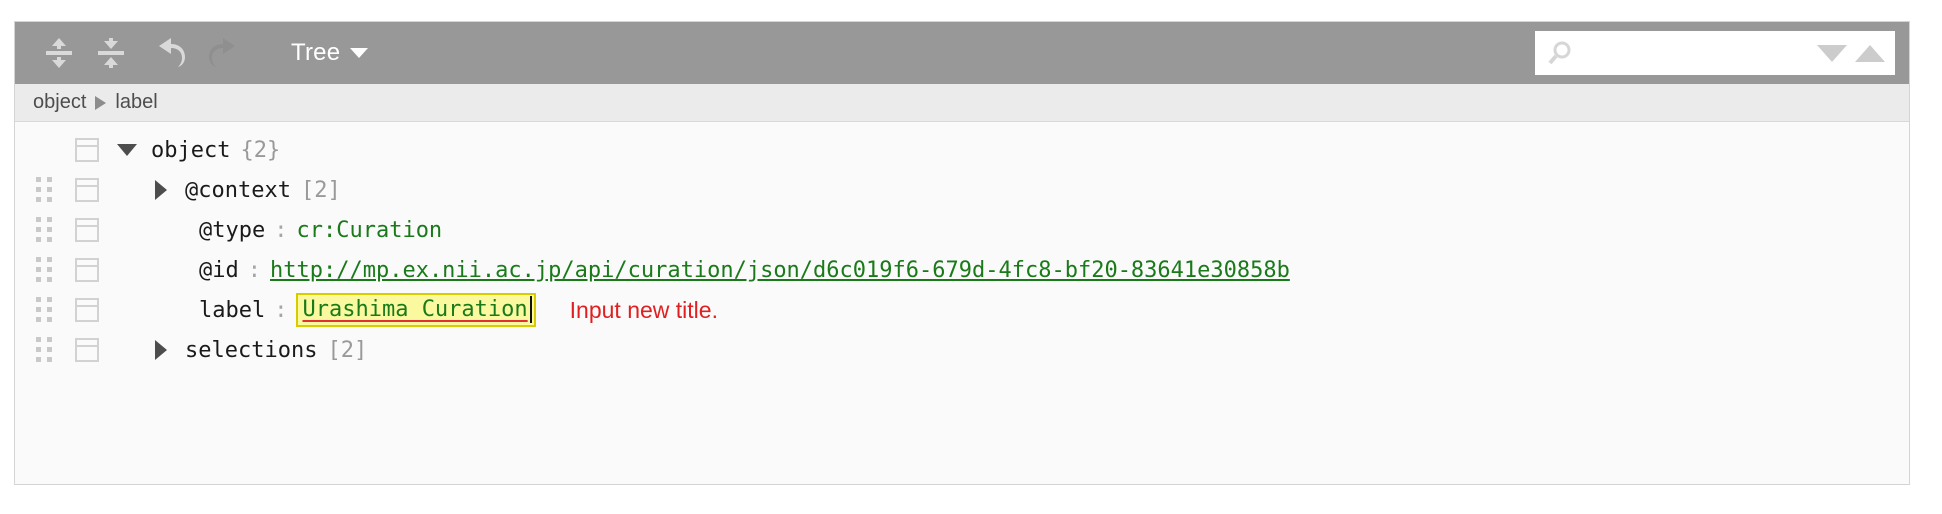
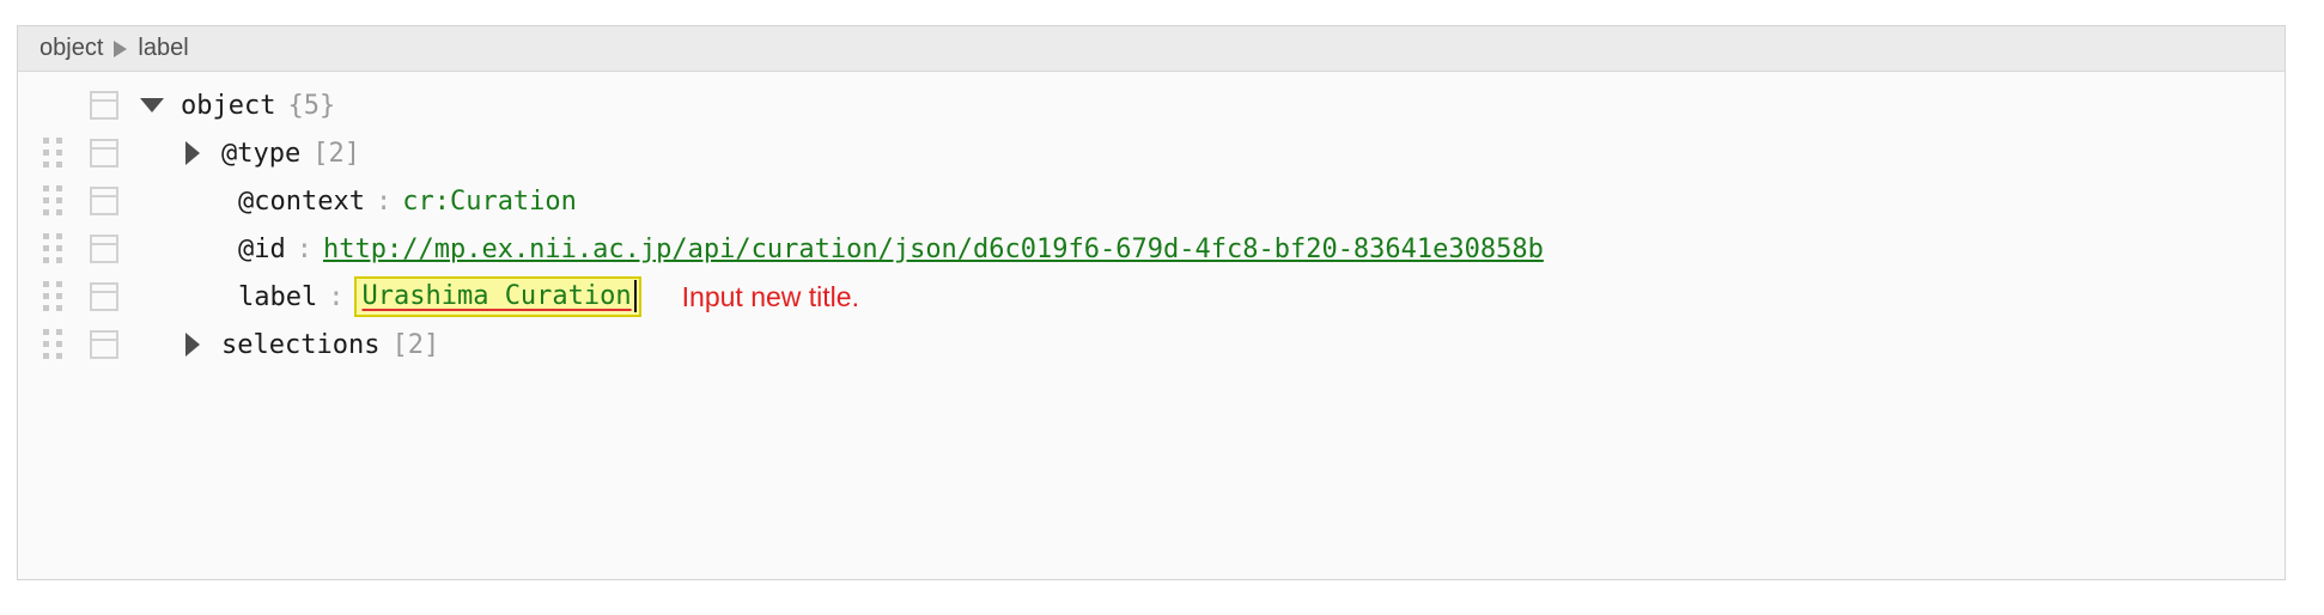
- Tree
  object
  label
  object
- {2}
+ {5}
- @context
+ @type
  [2]
- @type
+ @context
  :
  cr:Curation
  @id
  :
  http://mp.ex.nii.ac.jp/api/curation/json/d6c019f6-679d-4fc8-bf20-83641e30858b
  label
  :
  Urashima Curation
  Input new title.
  selections
  [2]
